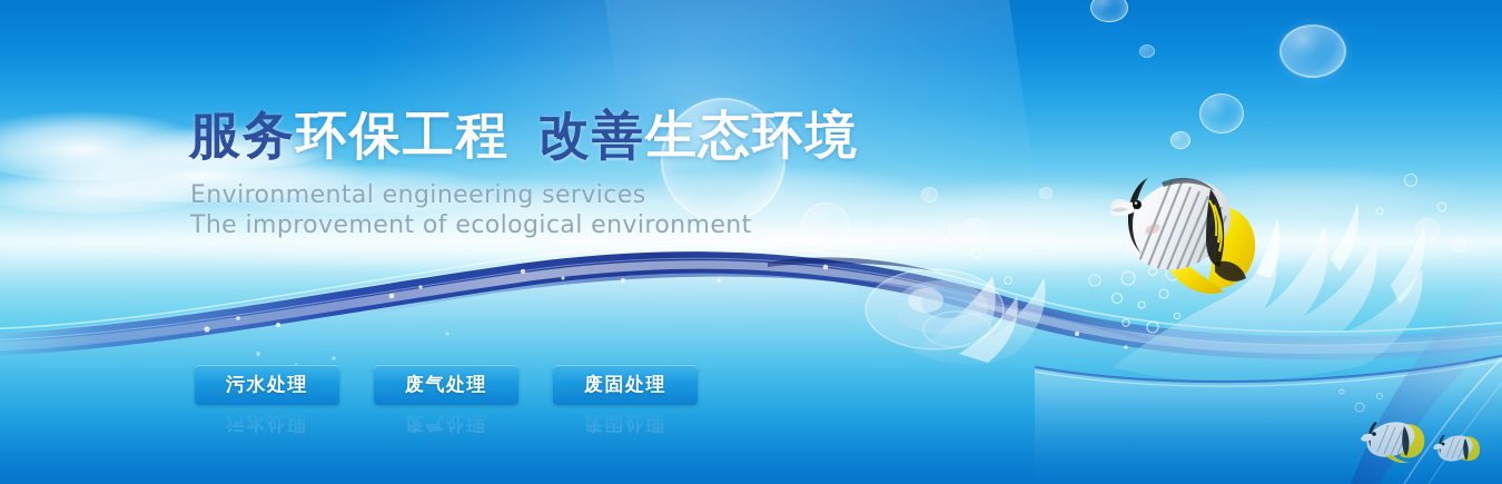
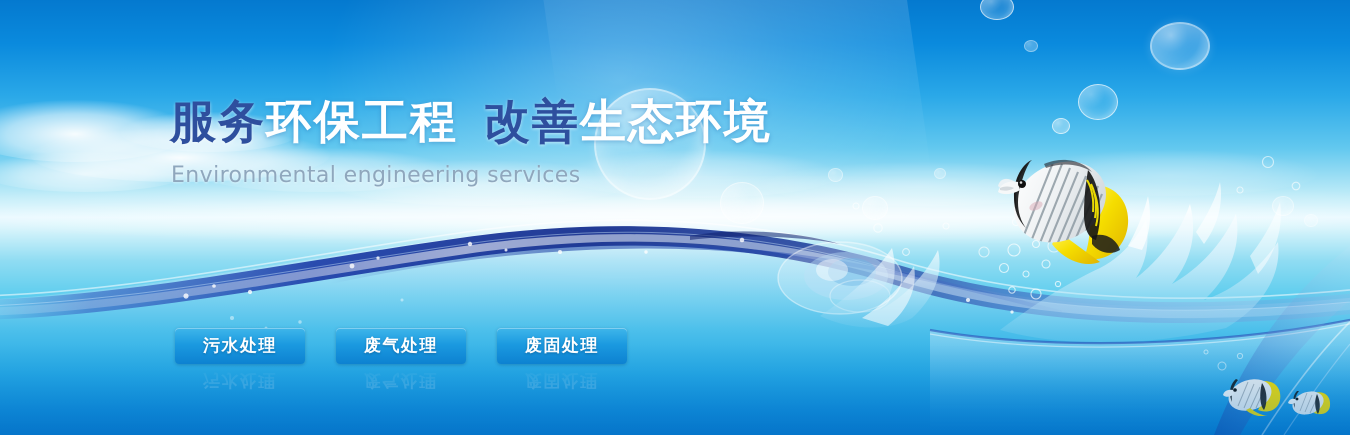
  服务环保工程 改善生态环境
  Environmental engineering services
- The improvement of ecological environment
